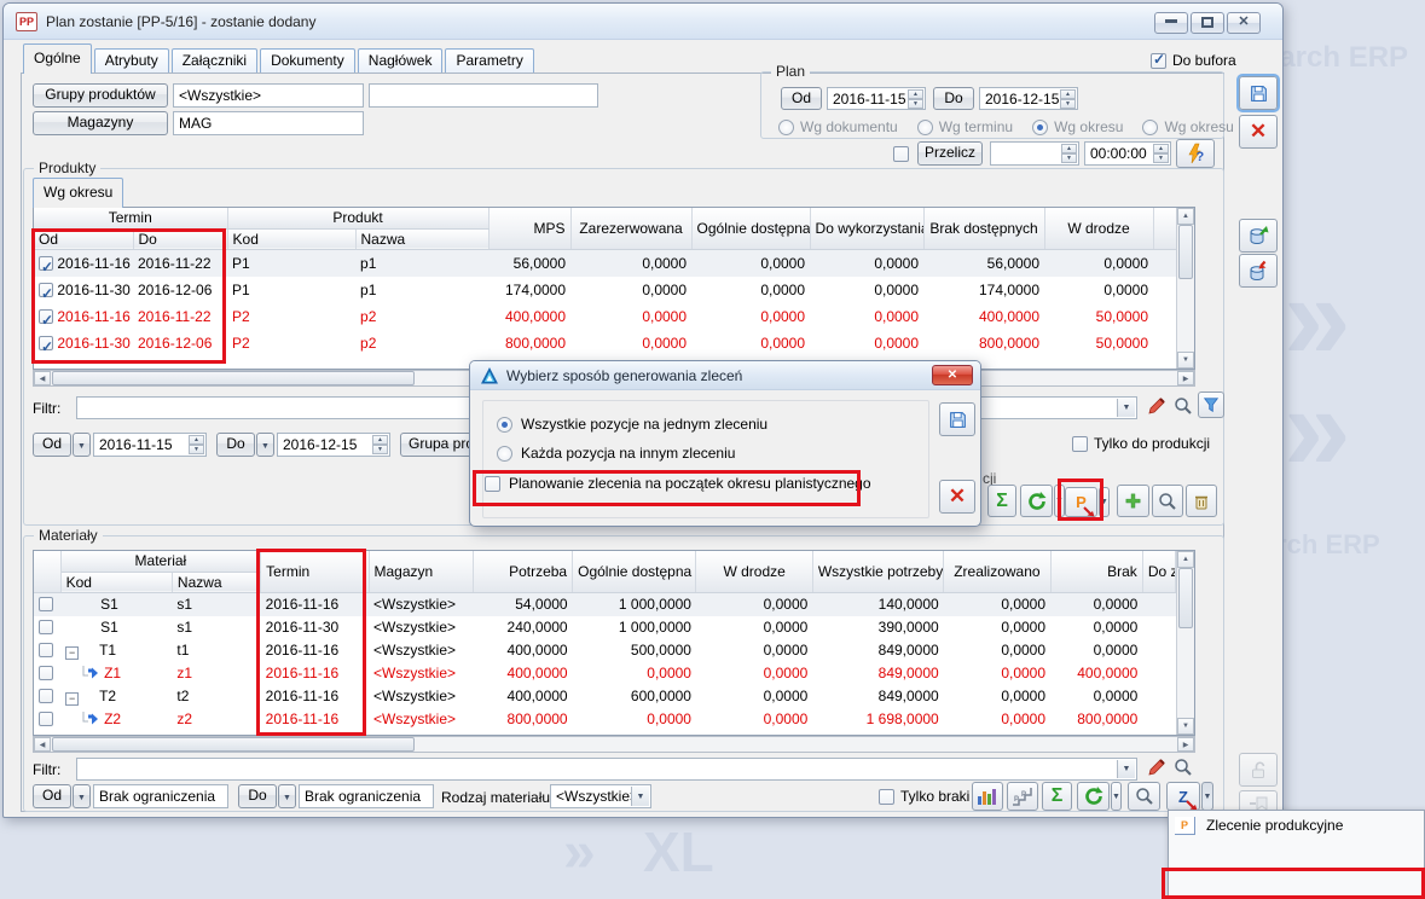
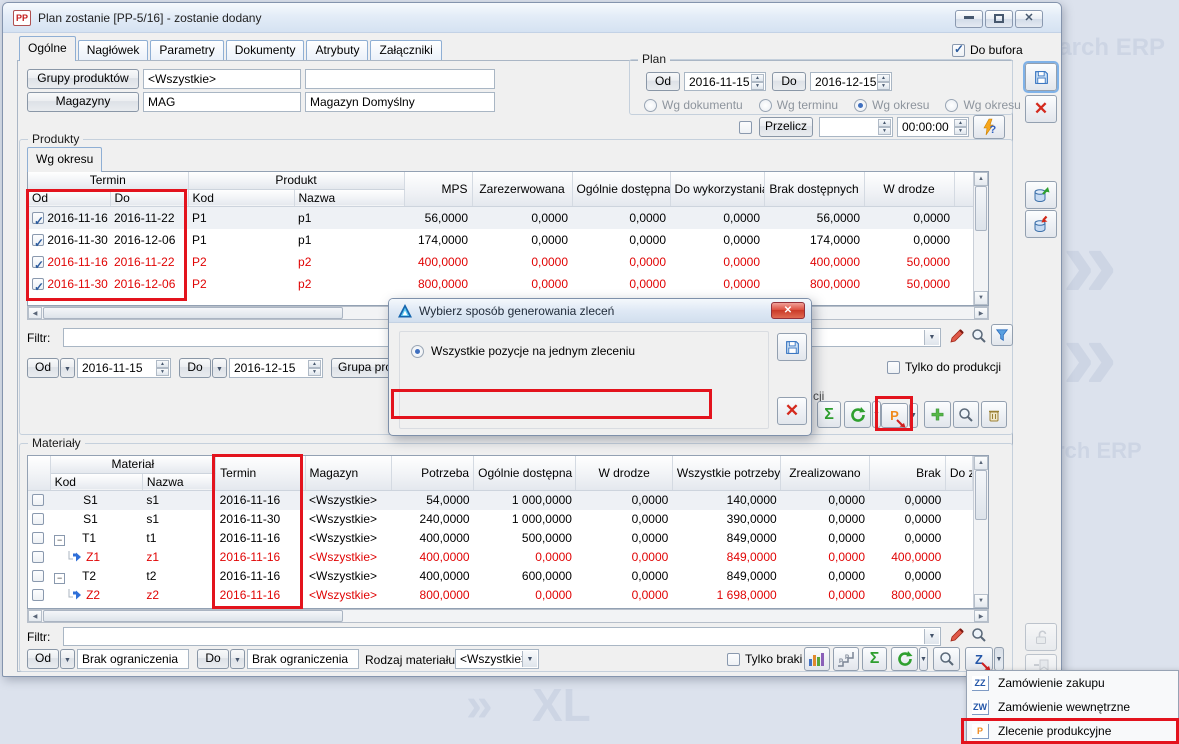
  arch ERP
  »
  »
  »
  XL
  PP
  Plan zostanie [PP-5/16] - zostanie dodany
  ✕
  Ogólne
- Atrybuty
+ Nagłówek
- Załączniki
+ Parametry
  Dokumenty
- Nagłówek
+ Atrybuty
- Parametry
+ Załączniki
  Do bufora
  Grupy produktów
  <Wszystkie>
  Magazyny
  MAG
+ Magazyn Domyślny
  Plan
  Od
  2016-11-15
  Do
  2016-12-15
  Wg dokumentu
  Wg terminu
  Wg okresu
  Wg okresu
  Przelicz
  00:00:00
  ?
  Produkty
  Wg okresu
  Termin	Produkt	MPS	Zarezerwowana	Ogólnie dostępna	Do wykorzystani	Brak dostępnych	W drodze
  Od	Do	Kod	Nazwa
  2016-11-16	2016-11-22	P1	p1	56,0000	0,0000	0,0000	0,0000	56,0000	0,0000
  2016-11-30	2016-12-06	P1	p1	174,0000	0,0000	0,0000	0,0000	174,0000	0,0000
  2016-11-16	2016-11-22	P2	p2	400,0000	0,0000	0,0000	0,0000	400,0000	50,0000
  2016-11-30	2016-12-06	P2	p2	800,0000	0,0000	0,0000	0,0000	800,0000	50,0000
  Filtr:
  Od
  2016-11-15
  Do
  2016-12-15
  Grupa pr
  Tylko do produkcji
  cji
  Σ
  P
  Materiały
  	Materiał	Termin	Magazyn	Potrzeba	Ogólnie dostępna	W drodze	Wszystkie potrzeby	Zrealizowano	Brak	Do z
  Kod	Nazwa
  	S1	s1	2016-11-16	<Wszystkie>	54,0000	1 000,0000	0,0000	140,0000	0,0000	0,0000
  	S1	s1	2016-11-30	<Wszystkie>	240,0000	1 000,0000	0,0000	390,0000	0,0000	0,0000
  	− T1	t1	2016-11-16	<Wszystkie>	400,0000	500,0000	0,0000	849,0000	0,0000	0,0000
  	Z1	z1	2016-11-16	<Wszystkie>	400,0000	0,0000	0,0000	849,0000	0,0000	400,0000
  	− T2	t2	2016-11-16	<Wszystkie>	400,0000	600,0000	0,0000	849,0000	0,0000	0,0000
  	Z2	z2	2016-11-16	<Wszystkie>	800,0000	0,0000	0,0000	1 698,0000	0,0000	800,0000
  Filtr:
  Od
  Brak ograniczenia
  Do
  Brak ograniczenia
  Rodzaj materiału
  <Wszystkie
  Tylko braki
  Σ
  Z
  ✕
  Wybierz sposób generowania zleceń
  ✕
  Wszystkie pozycje na jednym zleceniu
- Każda pozycja na innym zleceniu
- Planowanie zlecenia na początek okresu planistycznego
  ✕
+ ZZ
+ Zamówienie zakupu
+ ZW
+ Zamówienie wewnętrzne
  P
  Zlecenie produkcyjne
